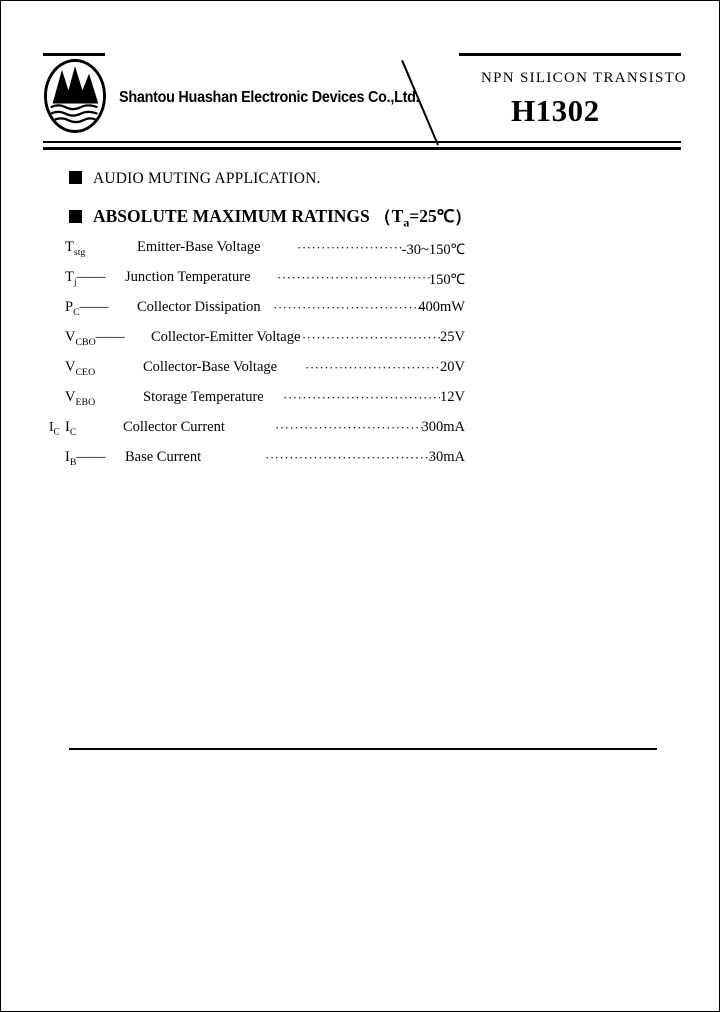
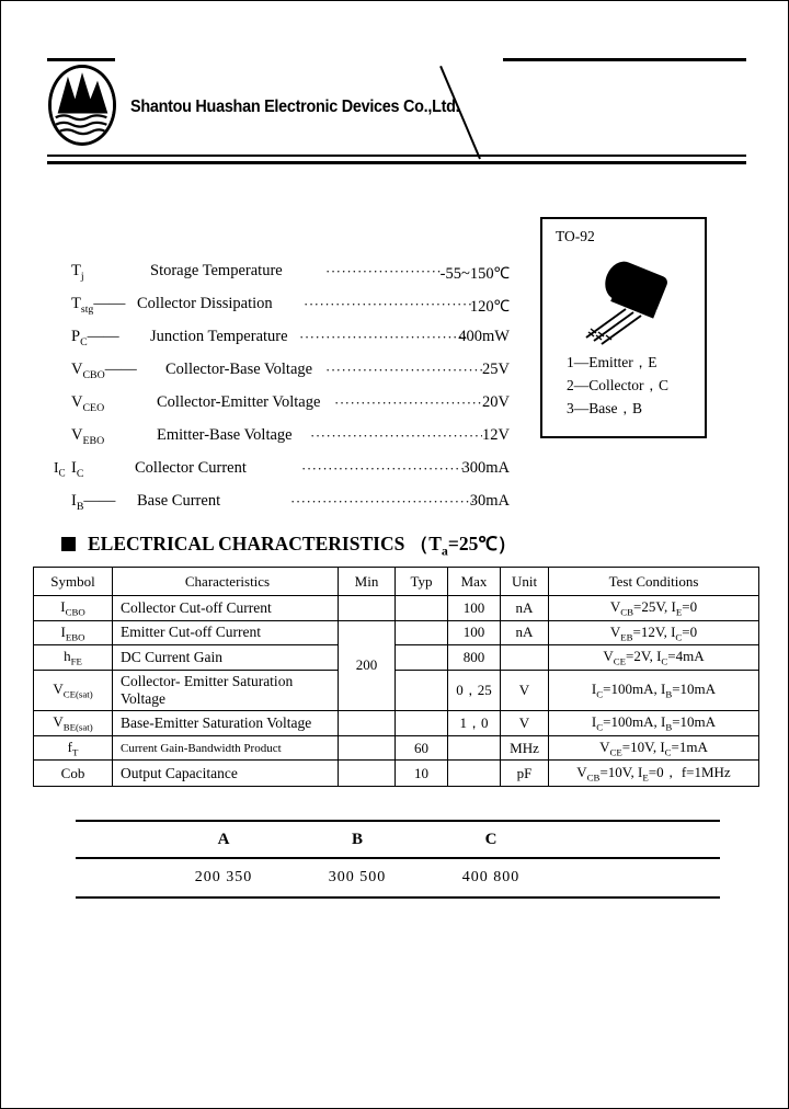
  Shantou Huashan Electronic Devices Co.,Ltd
- NPN SILICON TRANSISTO
- H1302
- AUDIO MUTING APPLICATION.
- ABSOLUTE MAXIMUM RATINGS （Ta=25℃）
- Tstg
+ Tj
- Emitter-Base Voltage
+ Storage Temperature
- -30~150℃
+ -55~150℃
- Tj——
+ Tstg——
- Junction Temperature
+ Collector Dissipation
- 150℃
+ 120℃
  PC——
- Collector Dissipation
+ Junction Temperature
  400mW
  VCBO——
- Collector-Emitter Voltage
+ Collector-Base Voltage
  25V
  VCEO
- Collector-Base Voltage
+ Collector-Emitter Voltage
  20V
  VEBO
- Storage Temperature
+ Emitter-Base Voltage
  12V
  IC
  Collector Current
  300mA
  IB——
  Base Current
  30mA
  IC
+ TO-92
+ 1—Emitter，E
+ 2—Collector，C
+ 3—Base，B
+ ELECTRICAL CHARACTERISTICS （Ta=25℃）
+ Symbol	Characteristics	Min	Typ	Max	Unit	Test Conditions
+ ICBO	Collector Cut-off Current			100	nA	VCB=25V, IE=0
+ IEBO	Emitter Cut-off Current	200		100	nA	VEB=12V, IC=0
+ hFE	DC Current Gain		800		VCE=2V, IC=4mA
+ VCE(sat)	Collector- Emitter Saturation Voltage		0，25	V	IC=100mA, IB=10mA
+ VBE(sat)	Base-Emitter Saturation Voltage			1，0	V	IC=100mA, IB=10mA
+ fT	Current Gain-Bandwidth Product		60		MHz	VCE=10V, IC=1mA
+ Cob	Output Capacitance		10		pF	VCB=10V, IE=0， f=1MHz
+ 	A	B	C
+ 	200 350	300 500	400 800
